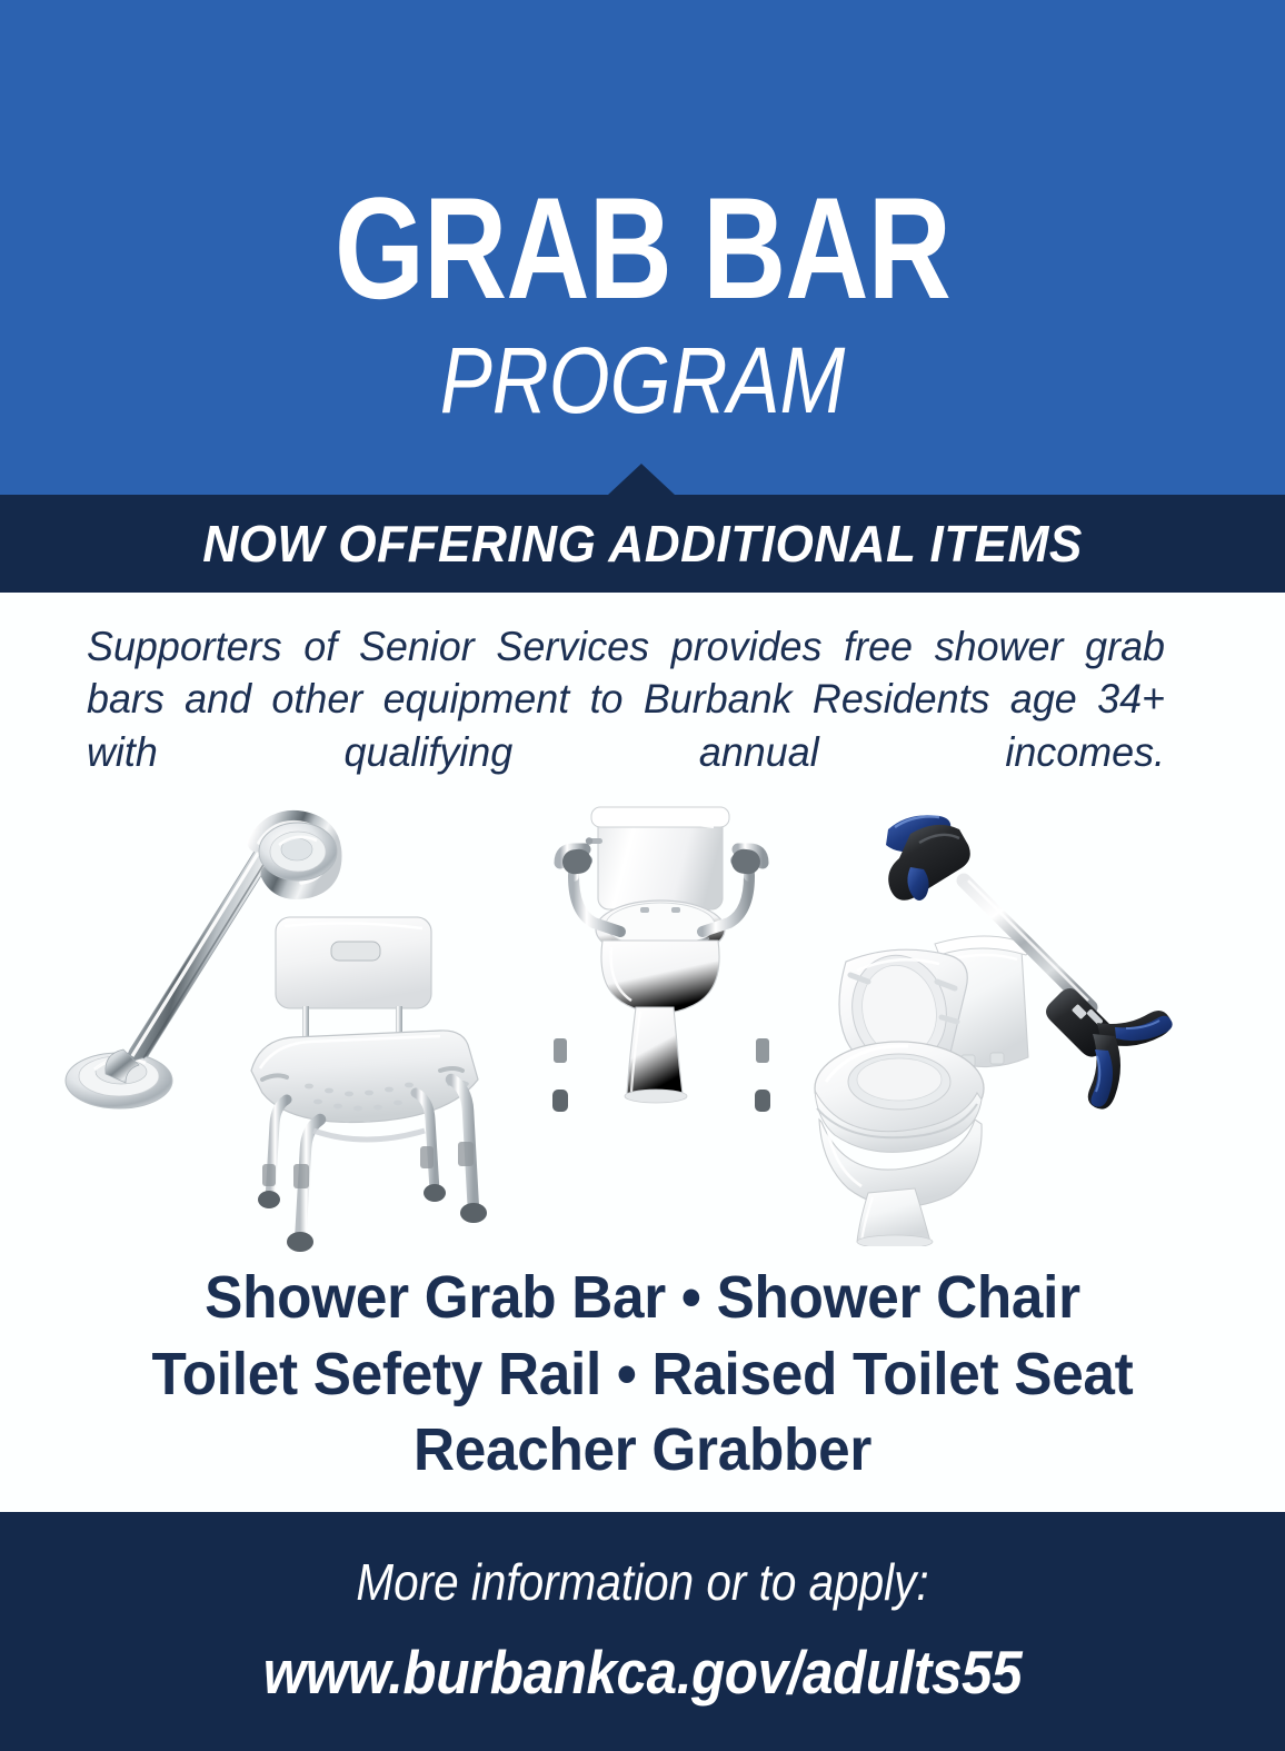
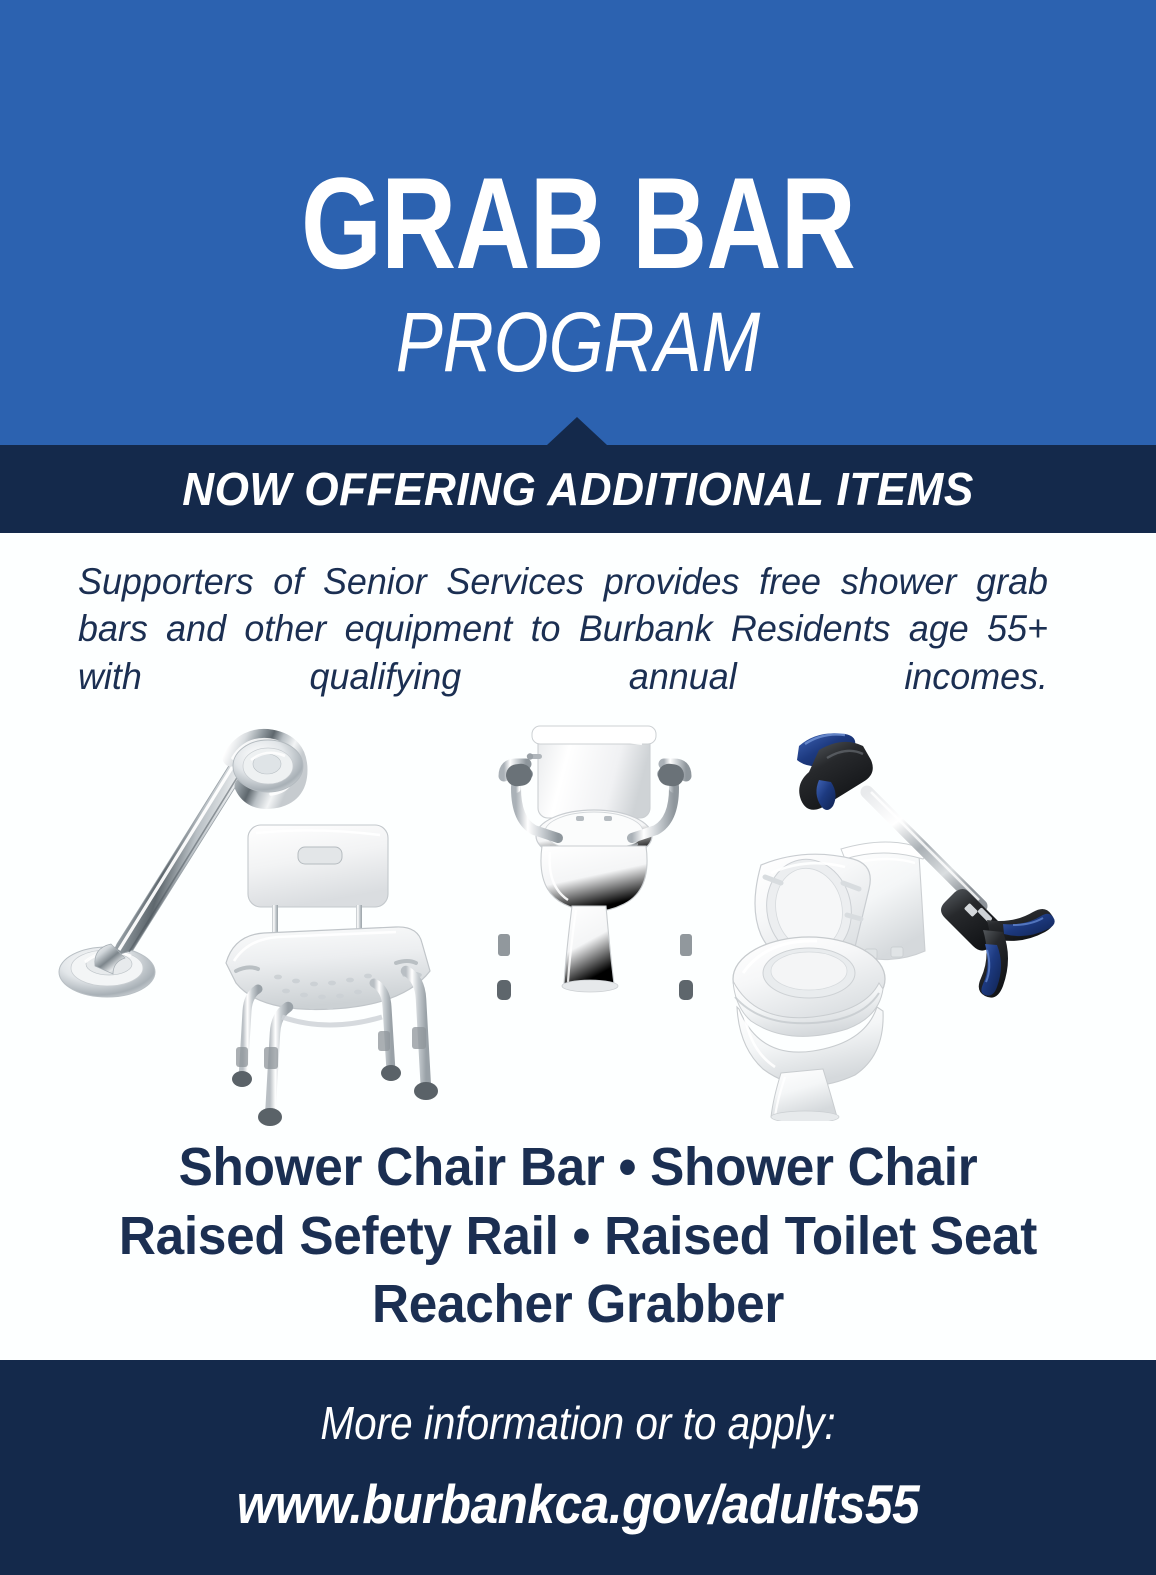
  GRAB BAR
  PROGRAM
  NOW OFFERING ADDITIONAL ITEMS
- Supporters of Senior Services provides free shower grab bars and other equipment to Burbank Residents age 34+ with qualifying annual incomes.
+ Supporters of Senior Services provides free shower grab bars and other equipment to Burbank Residents age 55+ with qualifying annual incomes.
- Shower Grab Bar • Shower Chair
+ Shower Chair Bar • Shower Chair
- Toilet Sefety Rail • Raised Toilet Seat
+ Raised Sefety Rail • Raised Toilet Seat
  Reacher Grabber
  More information or to apply:
  www.burbankca.gov/adults55
